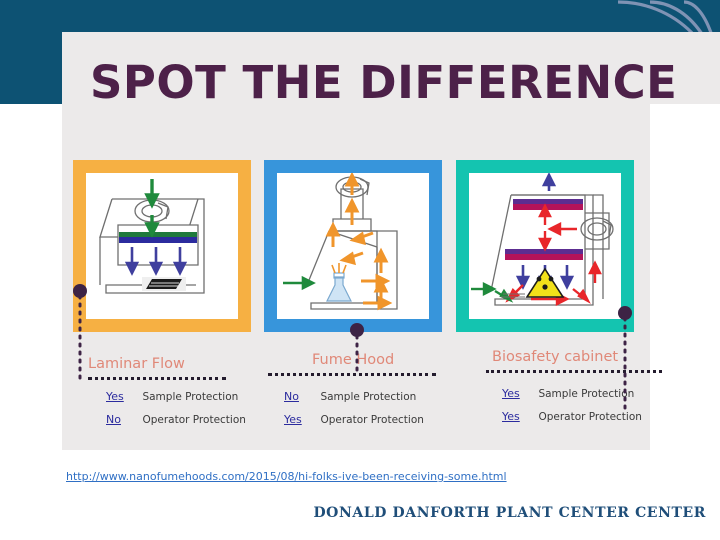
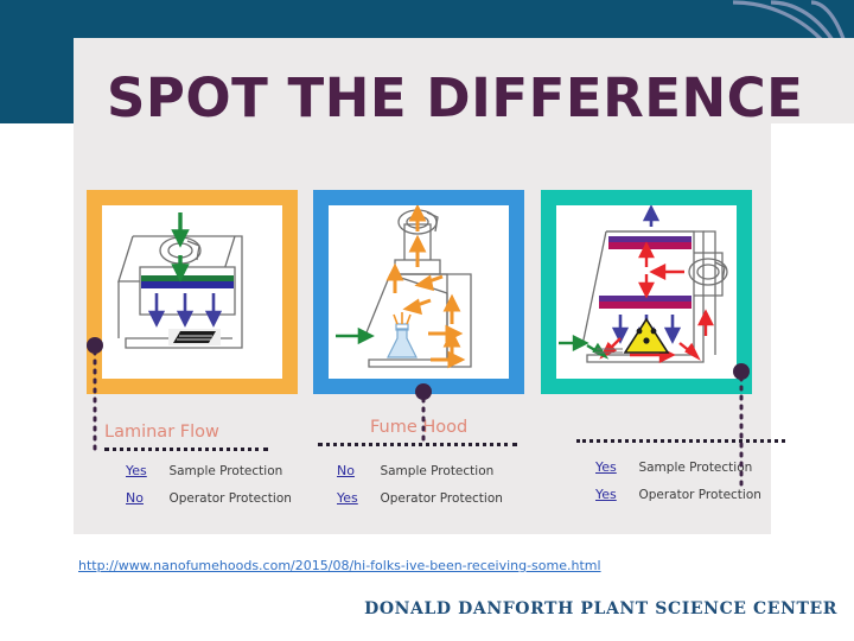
  SPOT THE DIFFERENCE
  Laminar Flow
  Fume Hood
- Biosafety cabinet
  Yes Sample Protection
  No Operator Protection
  No Sample Protection
  Yes Operator Protection
  Yes Sample Protection
  Yes Operator Protection
  http://www.nanofumehoods.com/2015/08/hi-folks-ive-been-receiving-some.html
- DONALD DANFORTH PLANT CENTER CENTER
+ DONALD DANFORTH PLANT SCIENCE CENTER
